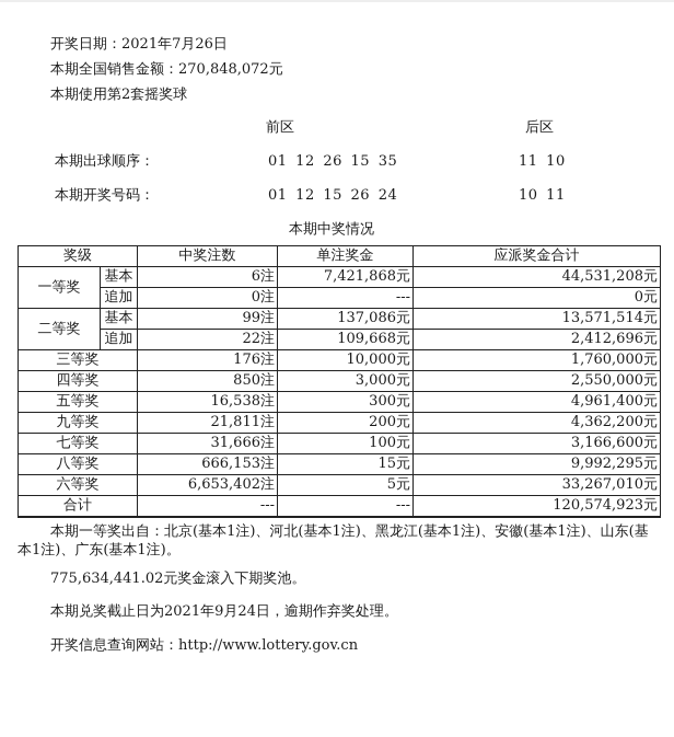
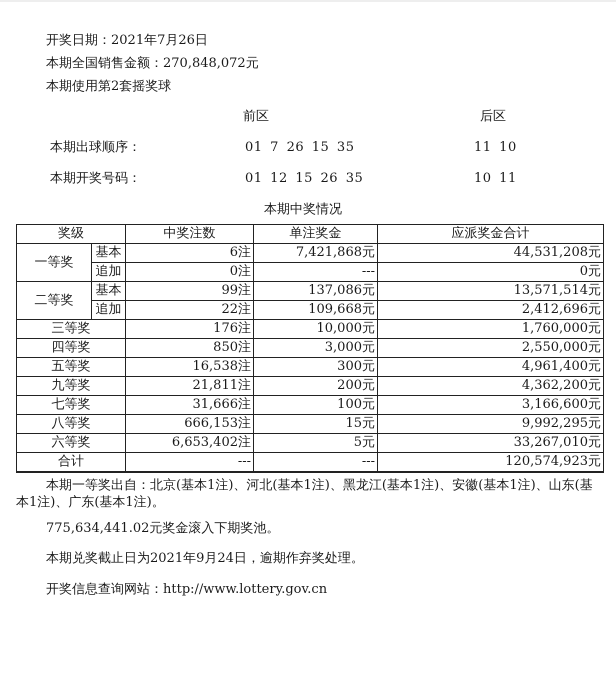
  开奖日期：2021年7月26日
  本期全国销售金额：270,848,072元
  本期使用第2套摇奖球
  前区
  后区
  本期出球顺序：
- 01 12 26 15 35
+ 01 7 26 15 35
  11 10
  本期开奖号码：
- 01 12 15 26 24
+ 01 12 15 26 35
  10 11
  本期中奖情况
  奖级	中奖注数	单注奖金	应派奖金合计
  一等奖	基本	6注	7,421,868元	44,531,208元
  追加	0注	---	0元
  二等奖	基本	99注	137,086元	13,571,514元
  追加	22注	109,668元	2,412,696元
  三等奖	176注	10,000元	1,760,000元
  四等奖	850注	3,000元	2,550,000元
  五等奖	16,538注	300元	4,961,400元
  九等奖	21,811注	200元	4,362,200元
  七等奖	31,666注	100元	3,166,600元
  八等奖	666,153注	15元	9,992,295元
  六等奖	6,653,402注	5元	33,267,010元
  合计	---	---	120,574,923元
  本期一等奖出自：北京(基本1注)、河北(基本1注)、黑龙江(基本1注)、安徽(基本1注)、山东(基本1注)、广东(基本1注)。
  775,634,441.02元奖金滚入下期奖池。
  本期兑奖截止日为2021年9月24日，逾期作弃奖处理。
  开奖信息查询网站：http://www.lottery.gov.cn
